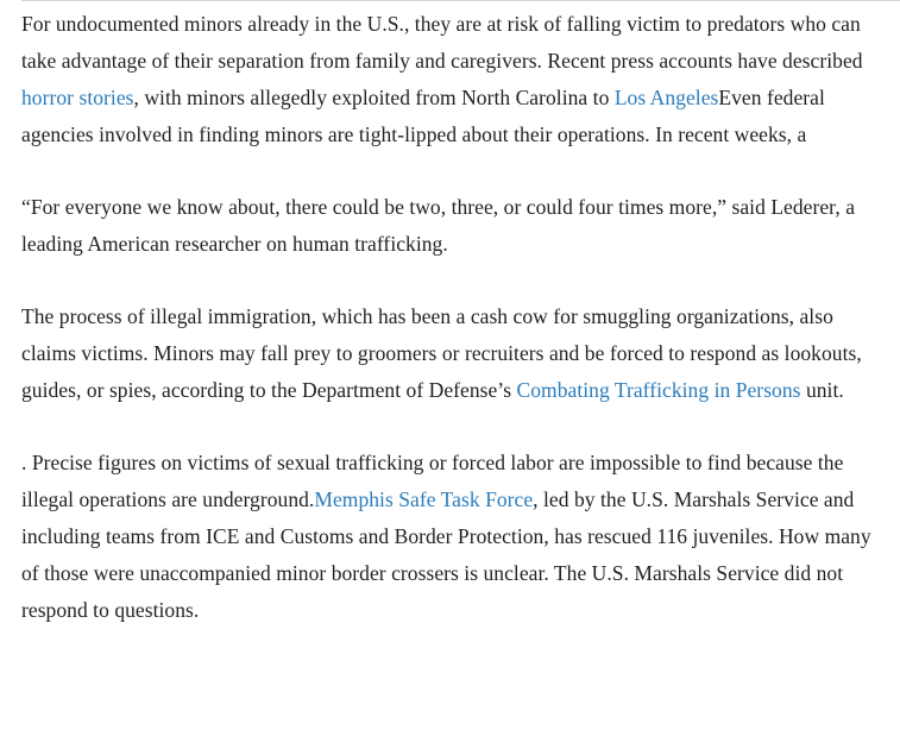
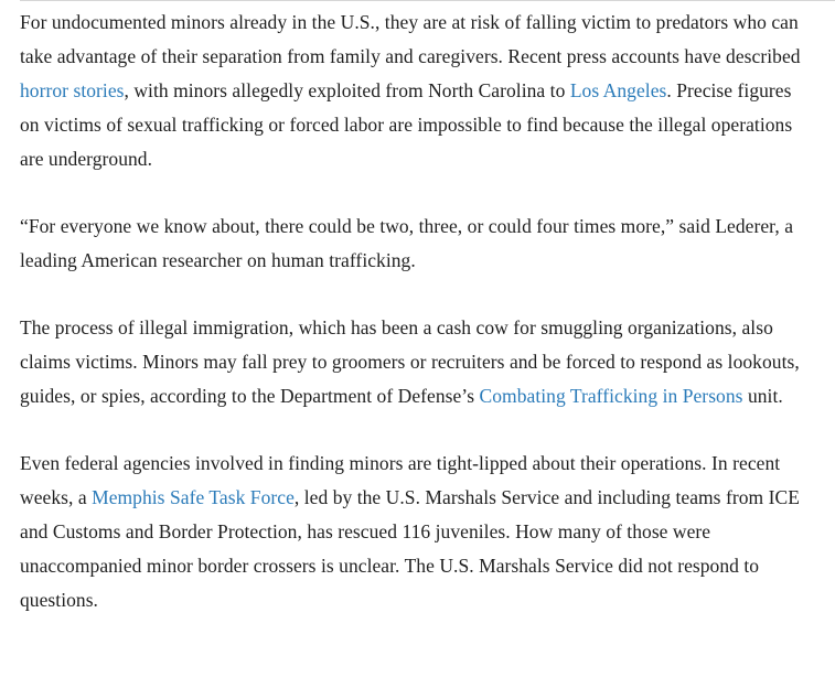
- For undocumented minors already in the U.S., they are at risk of falling victim to predators who can take advantage of their separation from family and caregivers. Recent press accounts have described horror stories, with minors allegedly exploited from North Carolina to Los AngelesEven federal agencies involved in finding minors are tight-lipped about their operations. In recent weeks, a
+ For undocumented minors already in the U.S., they are at risk of falling victim to predators who can take advantage of their separation from family and caregivers. Recent press accounts have described horror stories, with minors allegedly exploited from North Carolina to Los Angeles. Precise figures on victims of sexual trafficking or forced labor are impossible to find because the illegal operations are underground.
  “For everyone we know about, there could be two, three, or could four times more,” said Lederer, a leading American researcher on human trafficking.
  The process of illegal immigration, which has been a cash cow for smuggling organizations, also claims victims. Minors may fall prey to groomers or recruiters and be forced to respond as lookouts, guides, or spies, according to the Department of Defense’s Combating Trafficking in Persons unit.
- . Precise figures on victims of sexual trafficking or forced labor are impossible to find because the illegal operations are underground.Memphis Safe Task Force, led by the U.S. Marshals Service and including teams from ICE and Customs and Border Protection, has rescued 116 juveniles. How many of those were unaccompanied minor border crossers is unclear. The U.S. Marshals Service did not respond to questions.
+ Even federal agencies involved in finding minors are tight-lipped about their operations. In recent weeks, a Memphis Safe Task Force, led by the U.S. Marshals Service and including teams from ICE and Customs and Border Protection, has rescued 116 juveniles. How many of those were unaccompanied minor border crossers is unclear. The U.S. Marshals Service did not respond to questions.
